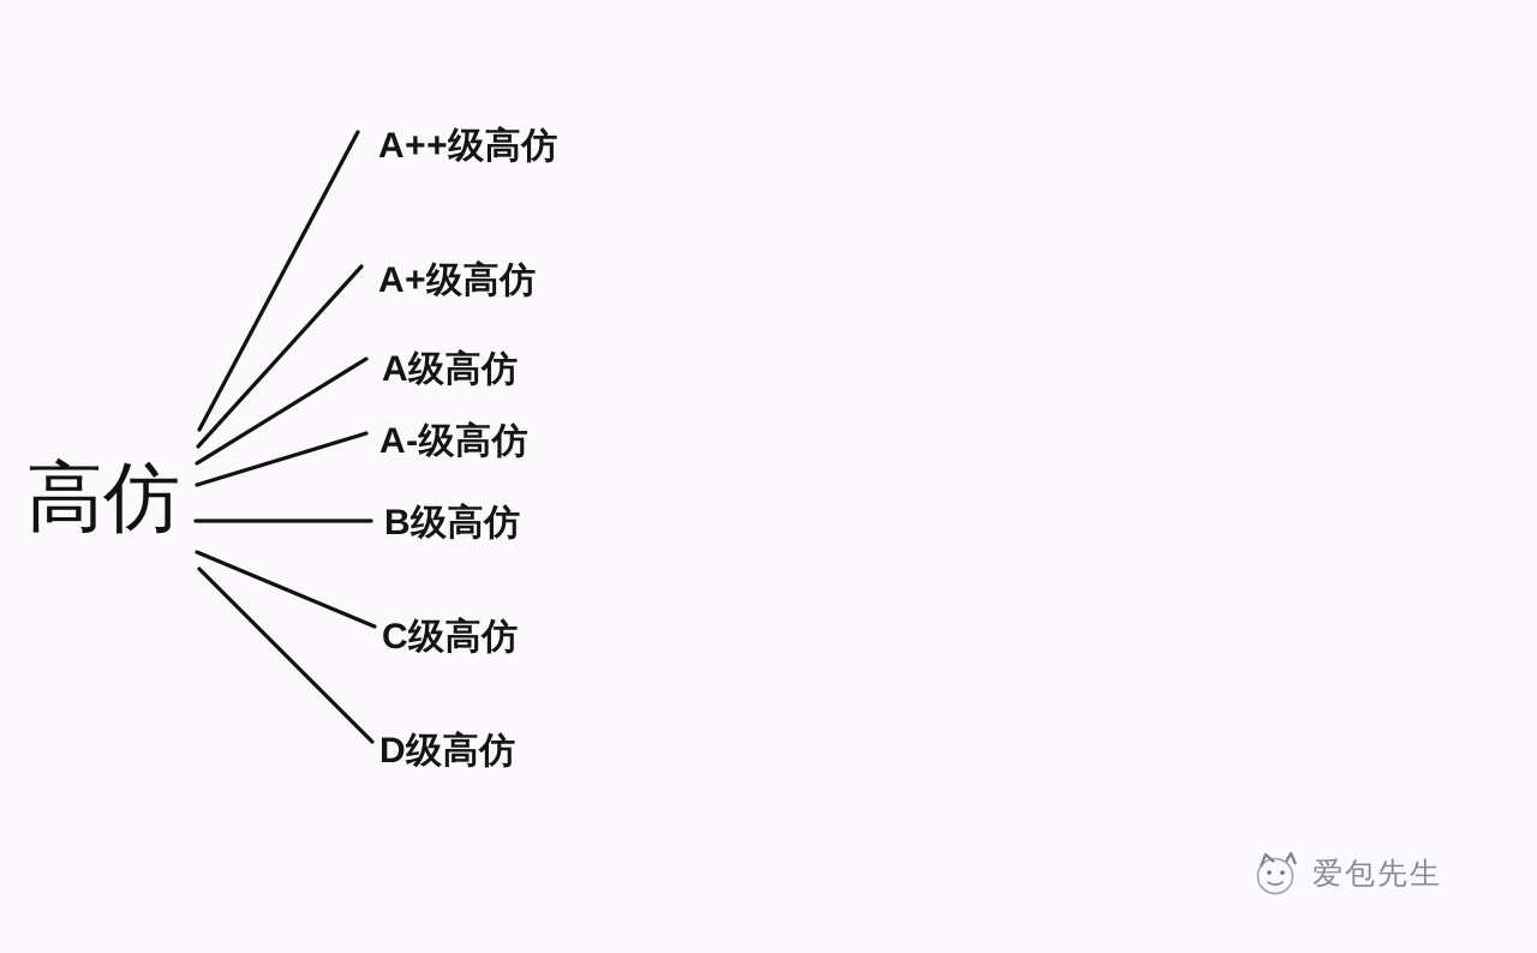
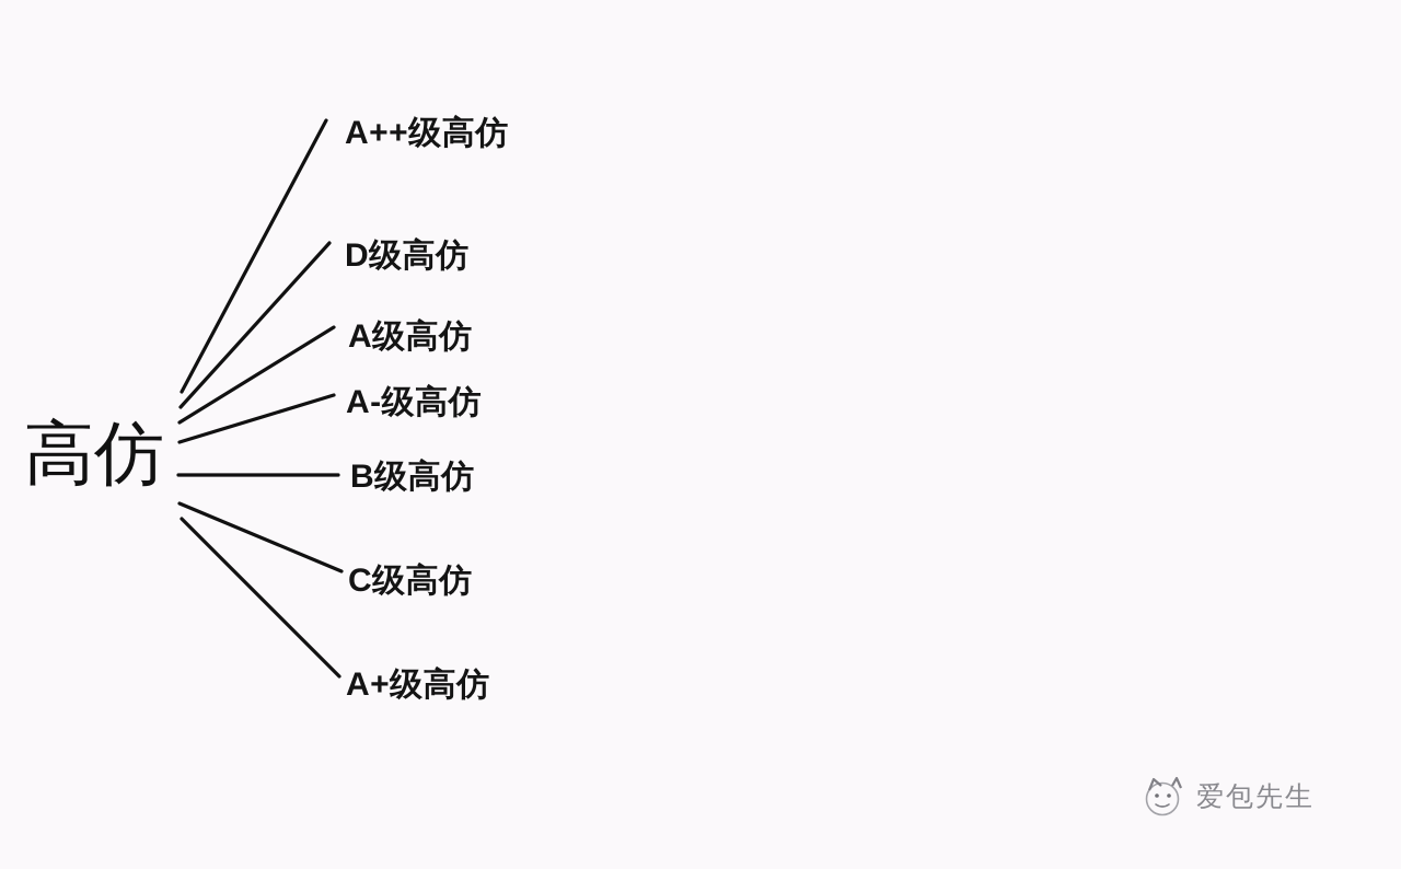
  高仿
  A++级高仿
- A+级高仿
+ D级高仿
  A级高仿
  A-级高仿
  B级高仿
  C级高仿
- D级高仿
+ A+级高仿
  爱包先生
